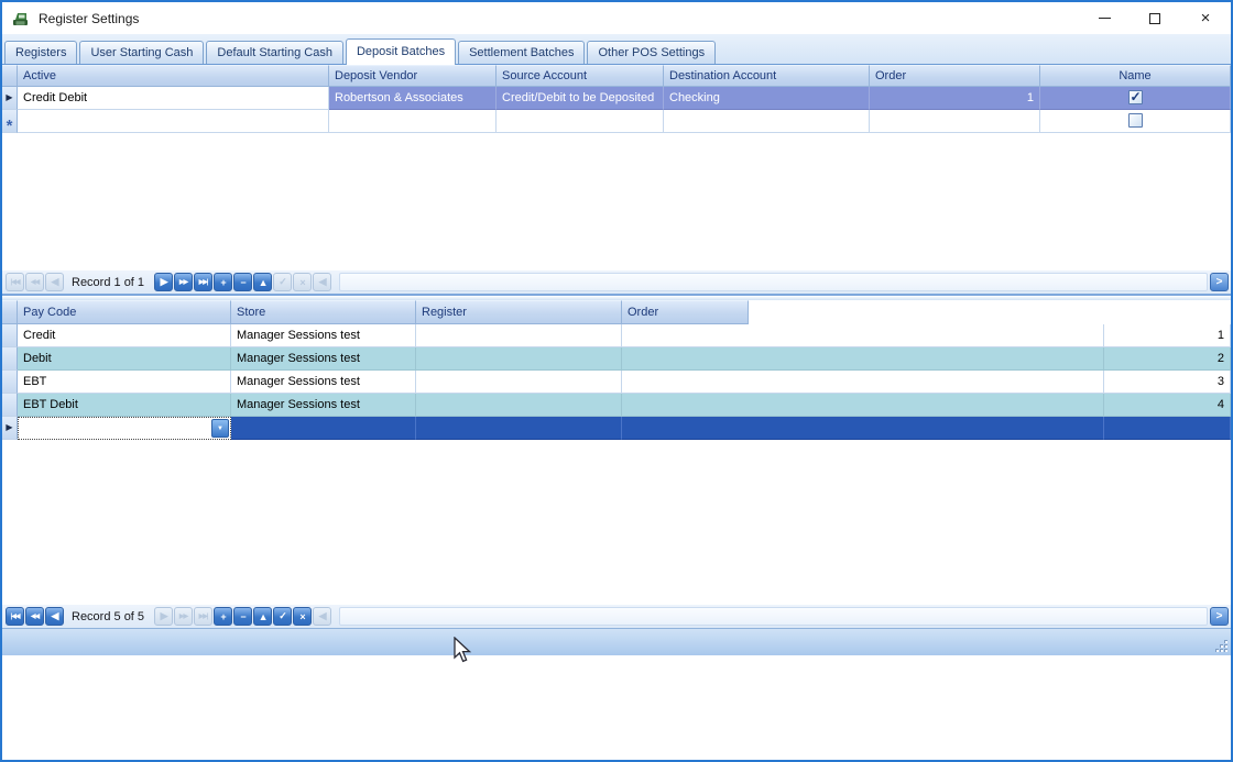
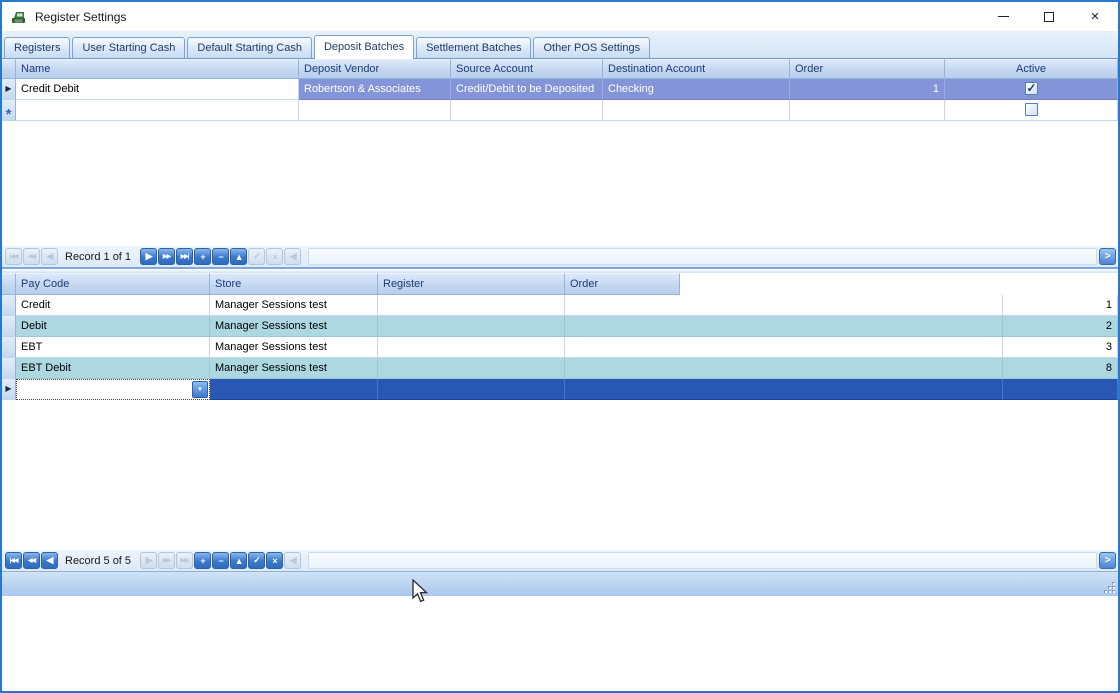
  Register Settings
  ×
  Registers
  User Starting Cash
  Default Starting Cash
  Deposit Batches
  Settlement Batches
  Other POS Settings
- Active
+ Name
  Deposit Vendor
  Source Account
  Destination Account
  Order
- Name
+ Active
  ▶
  Credit Debit
  Robertson & Associates
  Credit/Debit to be Deposited
  Checking
  1
  *
  ◀
  Record 1 of 1
  ▶
  +
  −
  ▲
  ✓
  ×
  ◀
  >
  Pay Code
  Store
  Register
  Order
  Credit
  Manager Sessions test
  1
  Debit
  Manager Sessions test
  2
  EBT
  Manager Sessions test
  3
  EBT Debit
  Manager Sessions test
- 4
+ 8
  ▶
  ◀
  Record 5 of 5
  ▶
  +
  −
  ▲
  ✓
  ×
  ◀
  >
